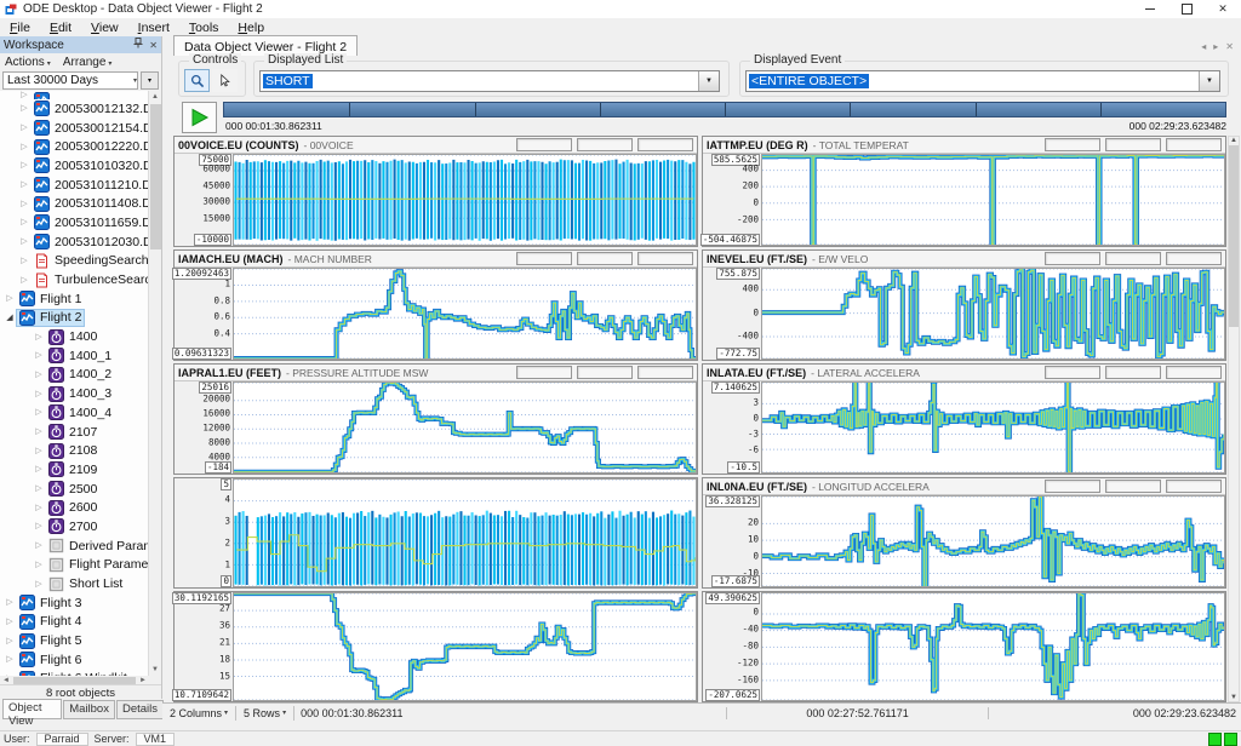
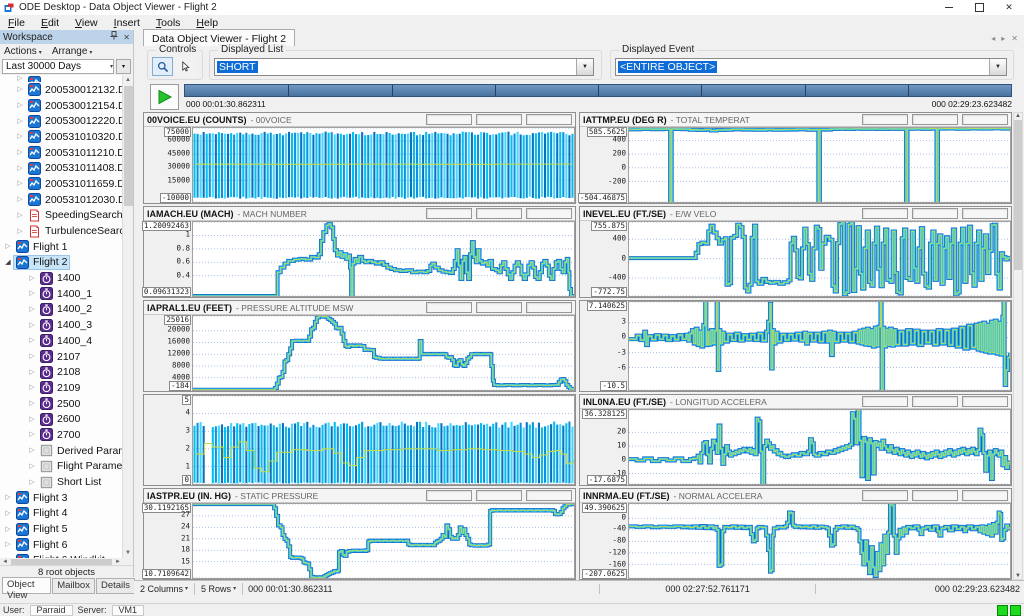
  ODE Desktop - Data Object Viewer - Flight 2
  ✕
  File
  Edit
  View
  Insert
  Tools
  Help
  Workspace
  ✕
  Actions
  Arrange
  Last 30000 Days
  200530012132.
  200530012154.
  200530012220.
  200531010320.
  200531011210.D
  200531011408.D
  200531011659.D
  200531012030.
  SpeedingSearch
  TurbulenceSear
  Flight 1
  Flight 2
  1400
  1400_1
  1400_2
  1400_3
  1400_4
  2107
  2108
  2109
  2500
  2600
  2700
  Flight Parame
  Short List
  Flight 3
  Flight 4
  Flight 5
  Flight 6
  8 root objects
  Object View
  Mailbox
  Details
  Data Object Viewer - Flight 2
  ◂
  ▸
  ✕
  Controls
  Displayed List
  SHORT
  Displayed Event
  <ENTIRE OBJECT>
  000 00:01:30.862311
  000 02:29:23.623482
  00VOICE.EU (COUNTS)
  - 00VOICE
  75000
  60000
  45000
  30000
  15000
  -10000
  IATTMP.EU (DEG R)
  - TOTAL TEMPERAT
  585.5625
  400
  200
  0
  -200
  -504.46875
  IAMACH.EU (MACH)
  - MACH NUMBER
  1.20092463
  1
  0.8
  0.6
  0.4
  0.09631323
  INEVEL.EU (FT./SE)
  - E/W VELO
  755.875
  400
  0
  -400
  -772.75
  IAPRAL1.EU (FEET)
  - PRESSURE ALTITUDE MSW
  25016
  20000
  16000
  12000
  8000
  4000
  -184
- INLATA.EU (FT./SE)
- - LATERAL ACCELERA
  7.140625
  3
  0
  -3
  -6
  -10.5
  5
  4
  3
  2
  1
  0
  INL0NA.EU (FT./SE)
  - LONGITUD ACCELERA
  36.328125
  20
  10
  0
  -10
  -17.6875
+ IASTPR.EU (IN. HG)
+ - STATIC PRESSURE
  30.1192165
  27
- 36
+ 24
  21
  18
  15
  10.7109642
+ INNRMA.EU (FT./SE)
+ - NORMAL ACCELERA
  49.390625
  0
  -40
  -80
  -120
  -160
  -207.0625
  2 Columns
  5 Rows
  000 00:01:30.862311
  000 02:27:52.761171
  000 02:29:23.623482
  User:
  Parraid
  Server:
  VM1
